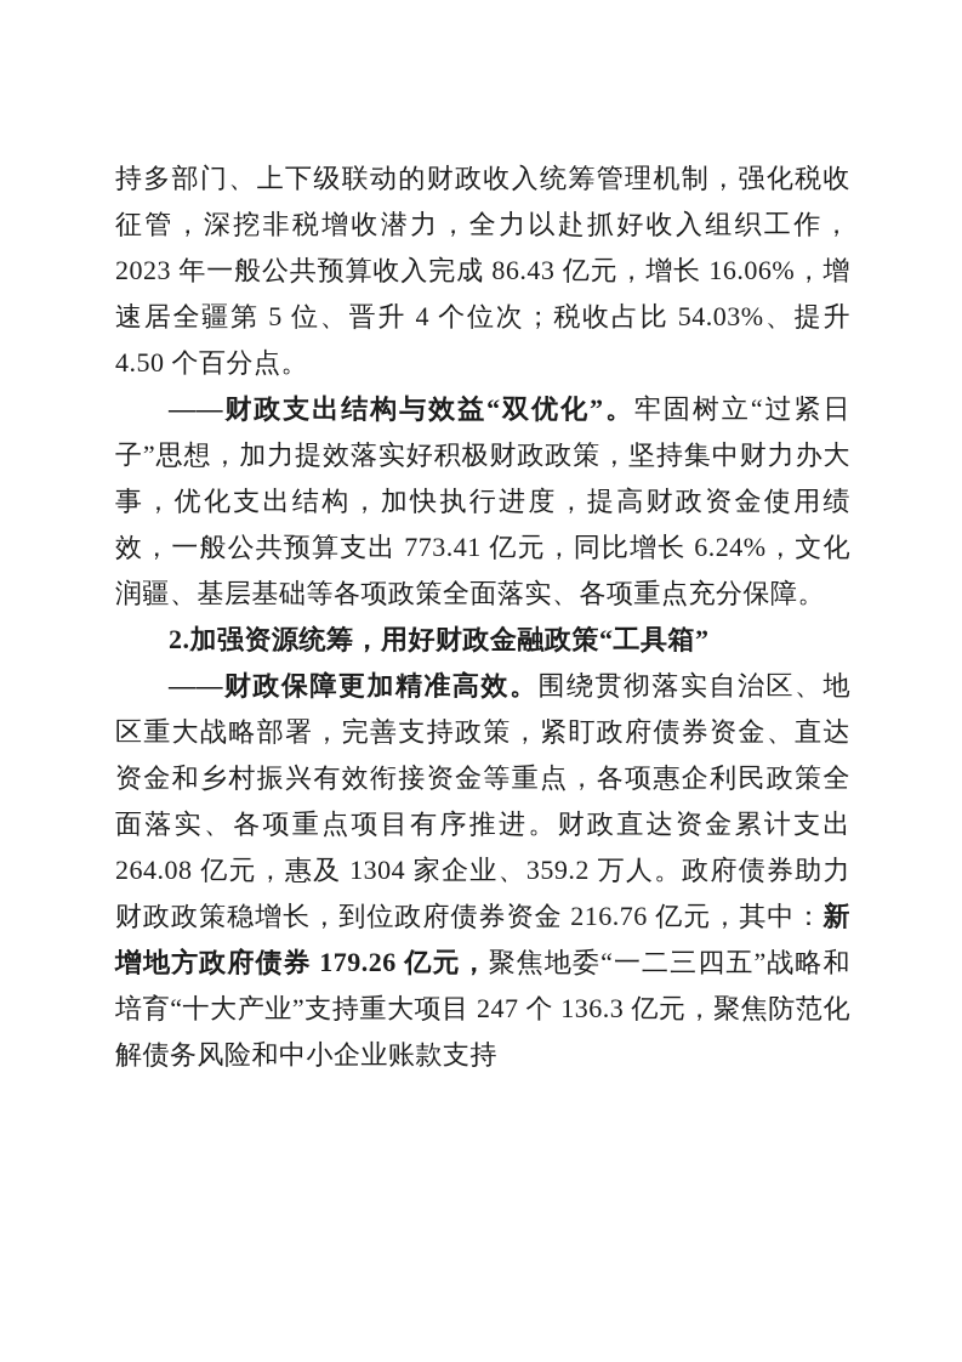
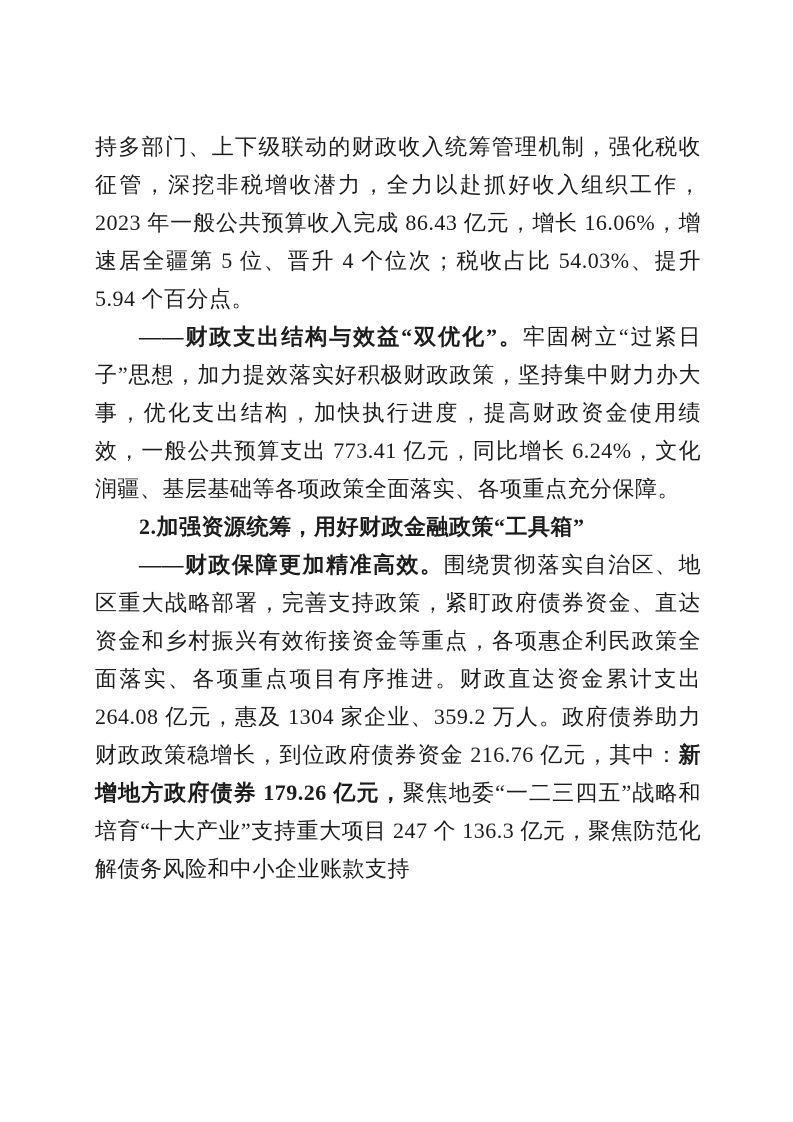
- 持多部门、上下级联动的财政收入统筹管理机制，强化税收征管，深挖非税增收潜力，全力以赴抓好收入组织工作，2023 年一般公共预算收入完成 86.43 亿元，增长 16.06%，增速居全疆第 5 位、晋升 4 个位次；税收占比 54.03%、提升 4.50 个百分点。
+ 持多部门、上下级联动的财政收入统筹管理机制，强化税收征管，深挖非税增收潜力，全力以赴抓好收入组织工作，2023 年一般公共预算收入完成 86.43 亿元，增长 16.06%，增速居全疆第 5 位、晋升 4 个位次；税收占比 54.03%、提升 5.94 个百分点。
  ——财政支出结构与效益“双优化”。牢固树立“过紧日子”思想，加力提效落实好积极财政政策，坚持集中财力办大事，优化支出结构，加快执行进度，提高财政资金使用绩效，一般公共预算支出 773.41 亿元，同比增长 6.24%，文化润疆、基层基础等各项政策全面落实、各项重点充分保障。
  2.加强资源统筹，用好财政金融政策“工具箱”
  ——财政保障更加精准高效。围绕贯彻落实自治区、地区重大战略部署，完善支持政策，紧盯政府债券资金、直达资金和乡村振兴有效衔接资金等重点，各项惠企利民政策全面落实、各项重点项目有序推进。财政直达资金累计支出 264.08 亿元，惠及 1304 家企业、359.2 万人。政府债券助力财政政策稳增长，到位政府债券资金 216.76 亿元，其中：新增地方政府债券 179.26 亿元，聚焦地委“一二三四五”战略和培育“十大产业”支持重大项目 247 个 136.3 亿元，聚焦防范化解债务风险和中小企业账款支持
